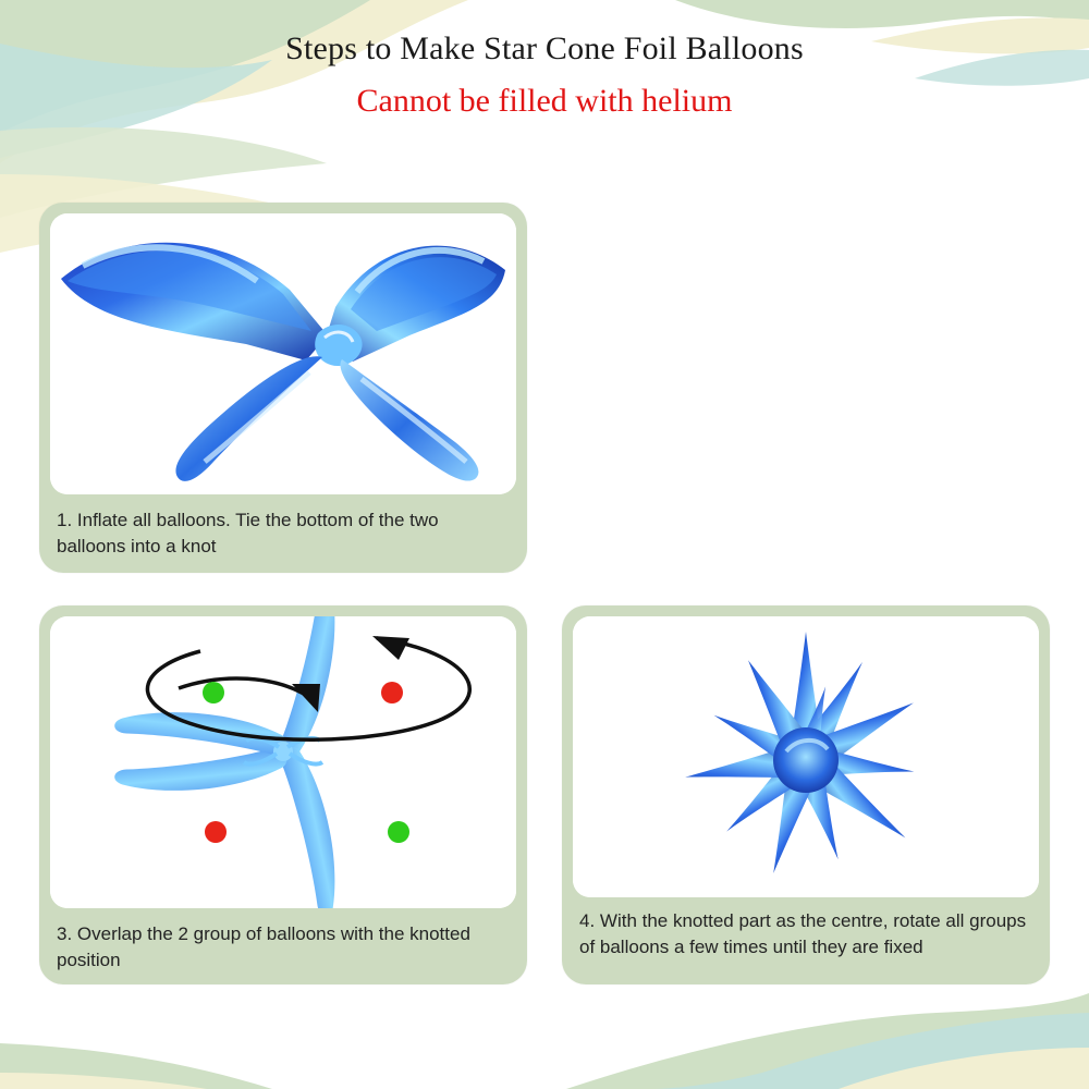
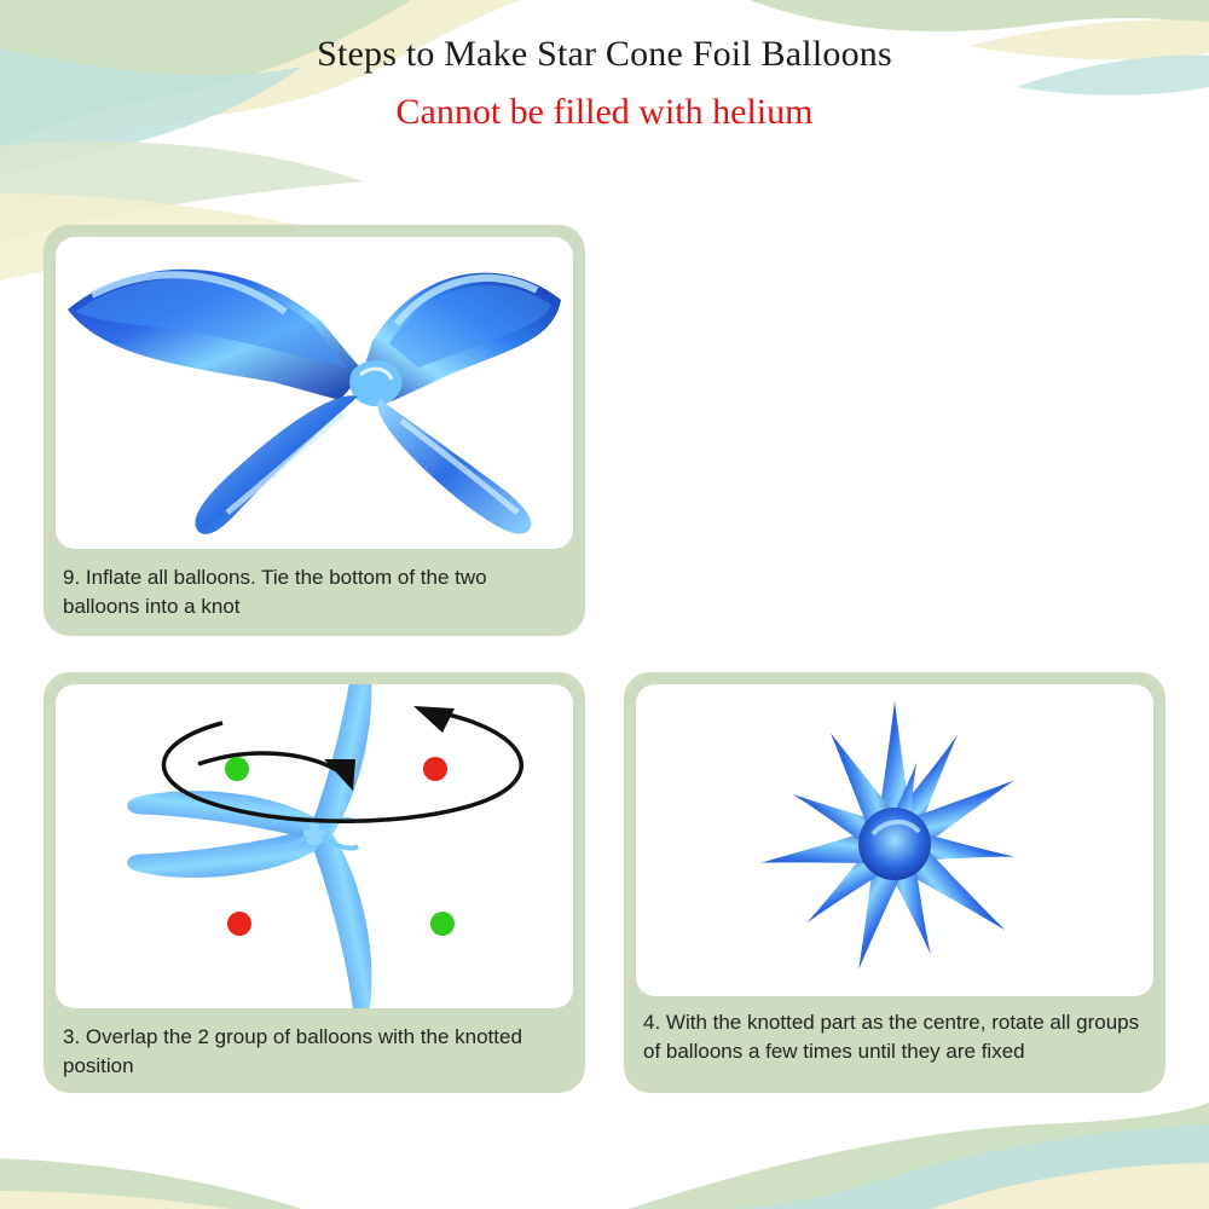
  Steps to Make Star Cone Foil Balloons
  Cannot be filled with helium
- 1. Inflate all balloons. Tie the bottom of the two balloons into a knot
+ 9. Inflate all balloons. Tie the bottom of the two balloons into a knot
  3. Overlap the 2 group of balloons with the knotted position
  4. With the knotted part as the centre, rotate all groups of balloons a few times until they are fixed
